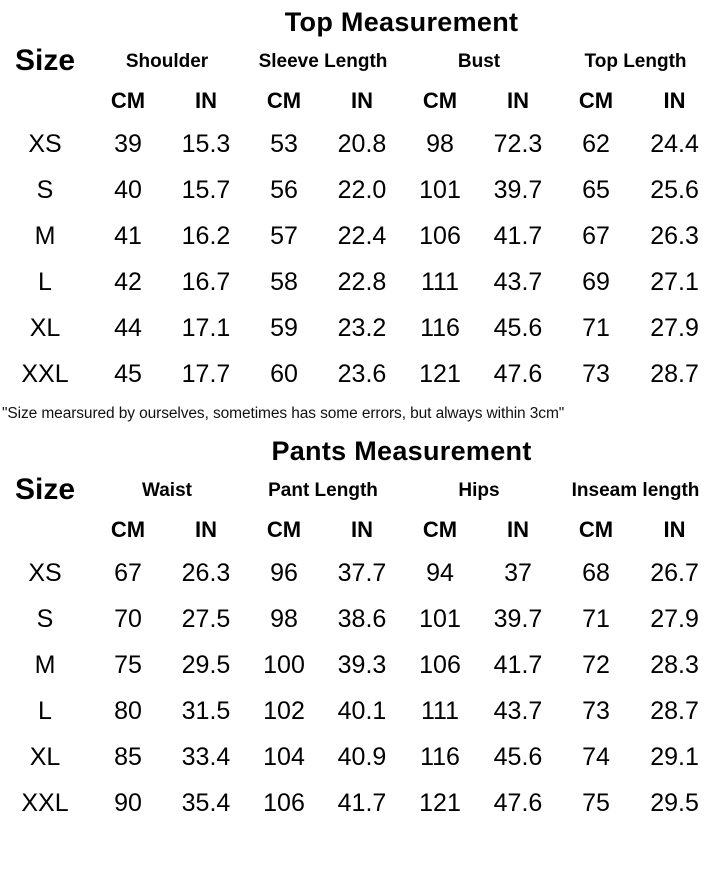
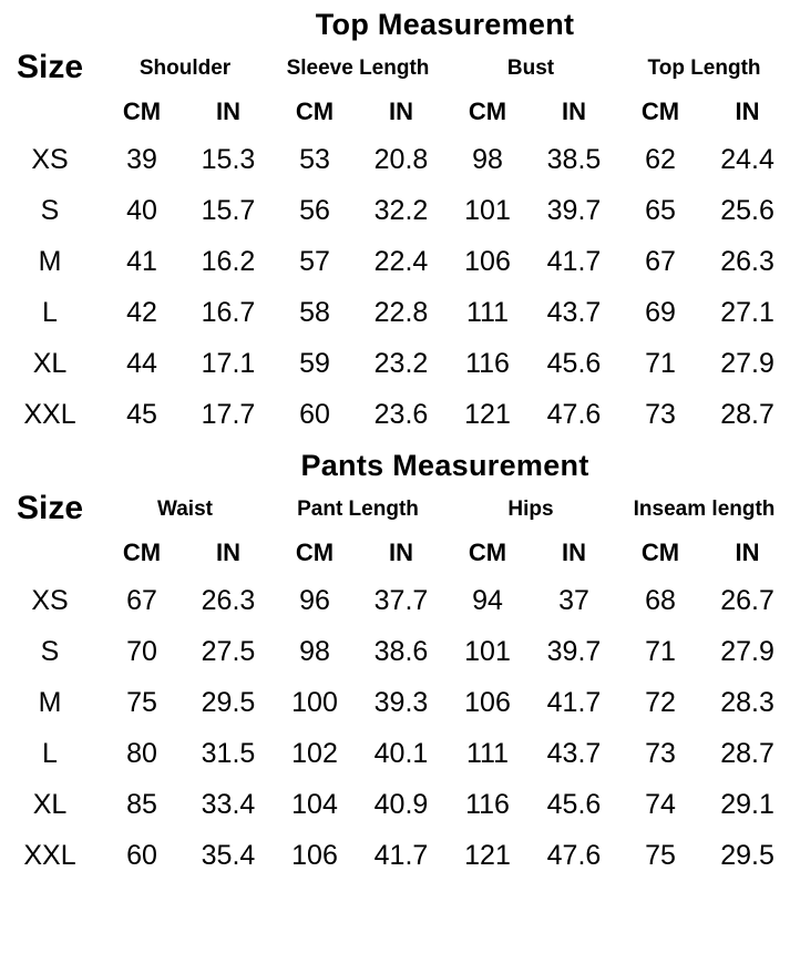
  Size	Top Measurement
  Shoulder	Sleeve Length	Bust	Top Length
  CM	IN	CM	IN	CM	IN	CM	IN
- XS	39	15.3	53	20.8	98	72.3	62	24.4
+ XS	39	15.3	53	20.8	98	38.5	62	24.4
- S	40	15.7	56	22.0	101	39.7	65	25.6
+ S	40	15.7	56	32.2	101	39.7	65	25.6
  M	41	16.2	57	22.4	106	41.7	67	26.3
  L	42	16.7	58	22.8	111	43.7	69	27.1
  XL	44	17.1	59	23.2	116	45.6	71	27.9
  XXL	45	17.7	60	23.6	121	47.6	73	28.7
- "Size mearsured by ourselves, sometimes has some errors, but always within 3cm"
  Size	Pants Measurement
  Waist	Pant Length	Hips	Inseam length
  CM	IN	CM	IN	CM	IN	CM	IN
  XS	67	26.3	96	37.7	94	37	68	26.7
  S	70	27.5	98	38.6	101	39.7	71	27.9
  M	75	29.5	100	39.3	106	41.7	72	28.3
  L	80	31.5	102	40.1	111	43.7	73	28.7
  XL	85	33.4	104	40.9	116	45.6	74	29.1
- XXL	90	35.4	106	41.7	121	47.6	75	29.5
+ XXL	60	35.4	106	41.7	121	47.6	75	29.5
